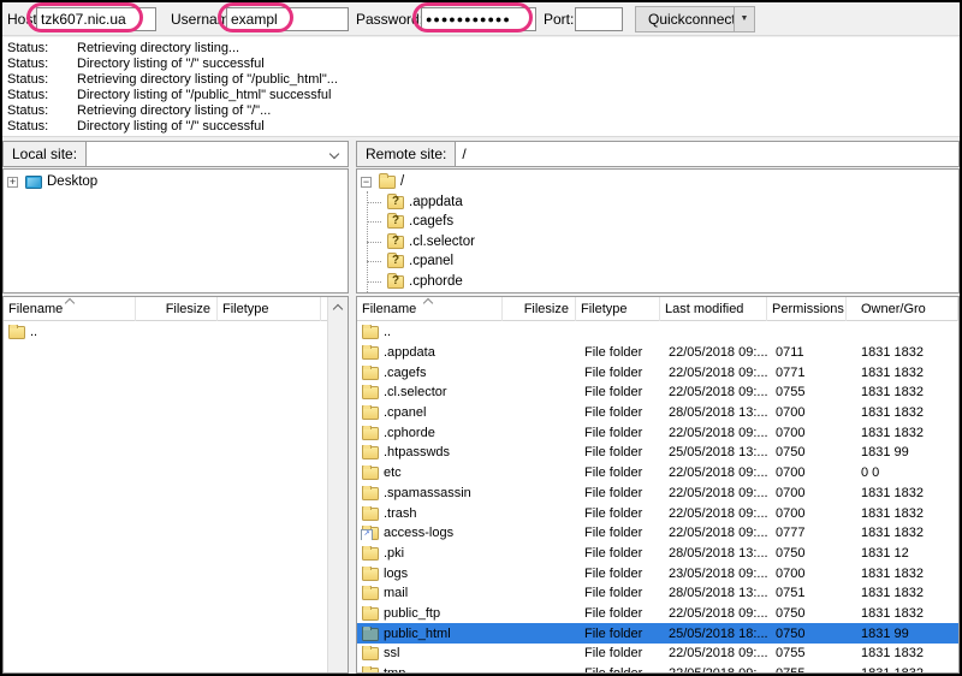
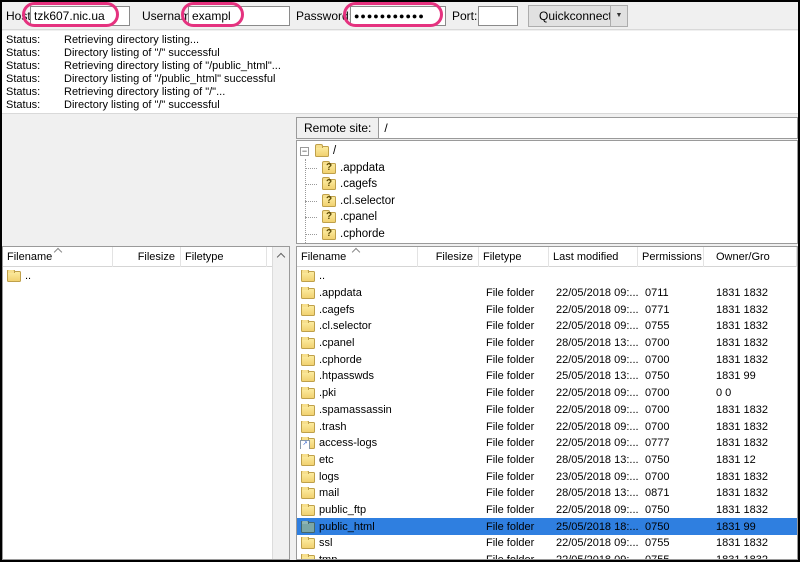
  Host
  tzk607.nic.ua
  Usernam
  exampl
  Password
  ●●●●●●●●●●●
  Port:
  Quickconnec
  Status: Retrieving directory listing...
  Status: Directory listing of "/" successful
  Status: Retrieving directory listing of "/public_html"...
  Status: Directory listing of "/public_html" successful
  Status: Retrieving directory listing of "/"...
  Status: Directory listing of "/" successful
- Local site:
- +
- Desktop
  Remote site:
  /
  −
  /
  .appdata
  .cagefs
  .cl.selector
  .cpanel
  .cphorde
  Filename
  Filesize
  Filetype
  ..
  Filename
  Filesize
  Filetype
  Last modified
  Permissions
  Owner/Gro
  ..
  .appdata
  File folder
  22/05/2018 09:...
  0711
  1831 1832
  .cagefs
  File folder
  22/05/2018 09:...
  0771
  1831 1832
  .cl.selector
  File folder
  22/05/2018 09:...
  0755
  1831 1832
  .cpanel
  File folder
  28/05/2018 13:...
  0700
  1831 1832
  .cphorde
  File folder
  22/05/2018 09:...
  0700
  1831 1832
  .htpasswds
  File folder
  25/05/2018 13:...
  0750
  1831 99
- etc
+ .pki
  File folder
  22/05/2018 09:...
  0700
  0 0
  .spamassassin
  File folder
  22/05/2018 09:...
  0700
  1831 1832
  .trash
  File folder
  22/05/2018 09:...
  0700
  1831 1832
  access-logs
  File folder
  22/05/2018 09:...
  0777
  1831 1832
- .pki
+ etc
  File folder
  28/05/2018 13:...
  0750
  1831 12
  logs
  File folder
  23/05/2018 09:...
  0700
  1831 1832
  mail
  File folder
  28/05/2018 13:...
- 0751
+ 0871
  1831 1832
  public_ftp
  File folder
  22/05/2018 09:...
  0750
  1831 1832
  public_html
  File folder
  25/05/2018 18:...
  0750
  1831 99
  ssl
  File folder
  22/05/2018 09:...
  0755
  1831 1832
